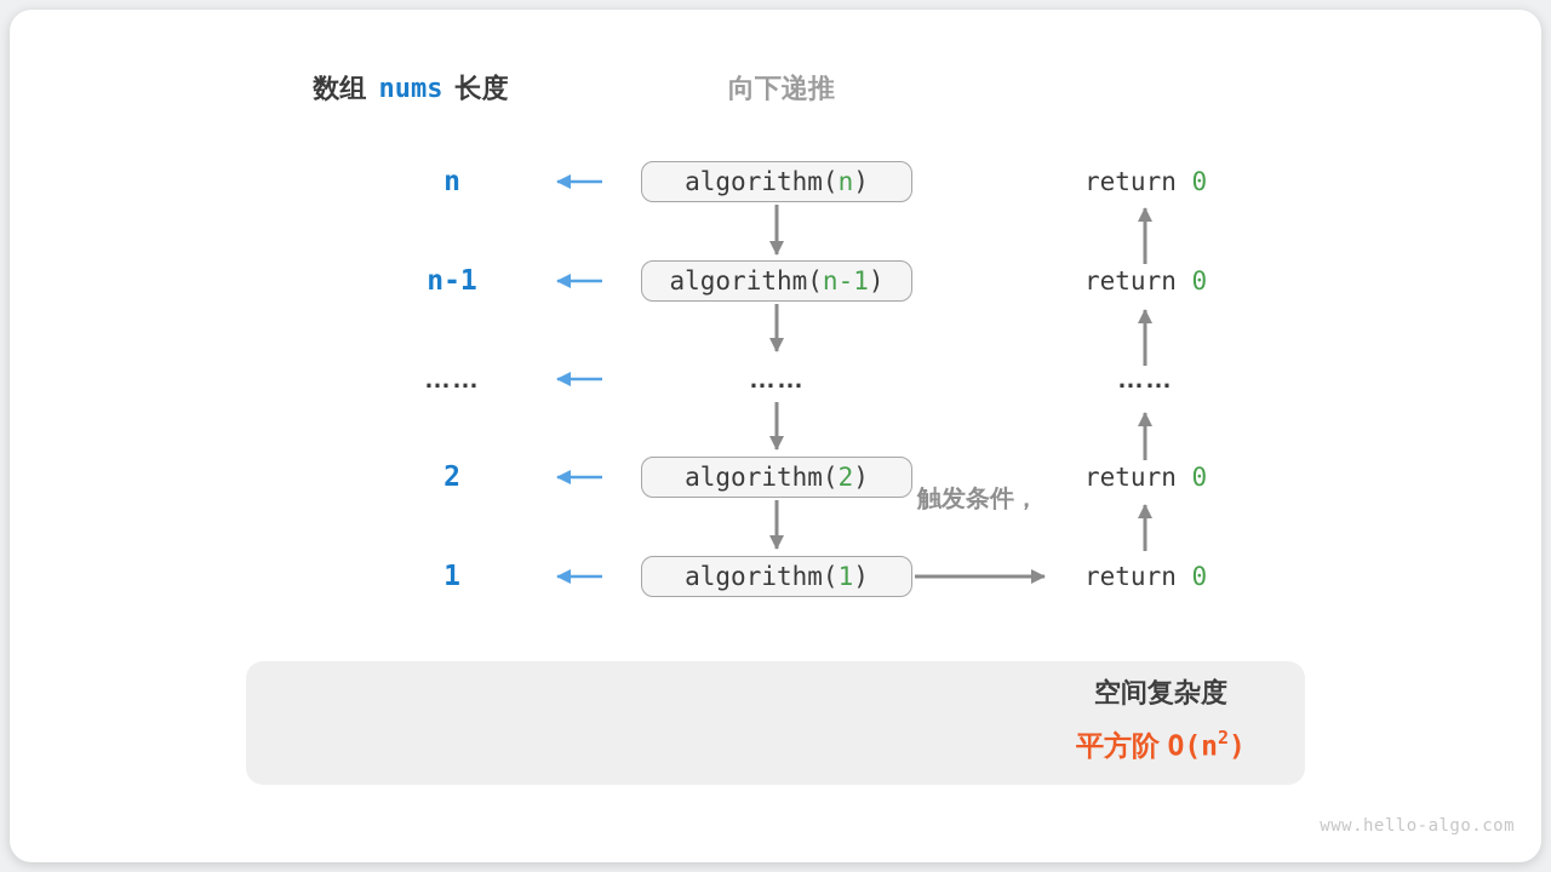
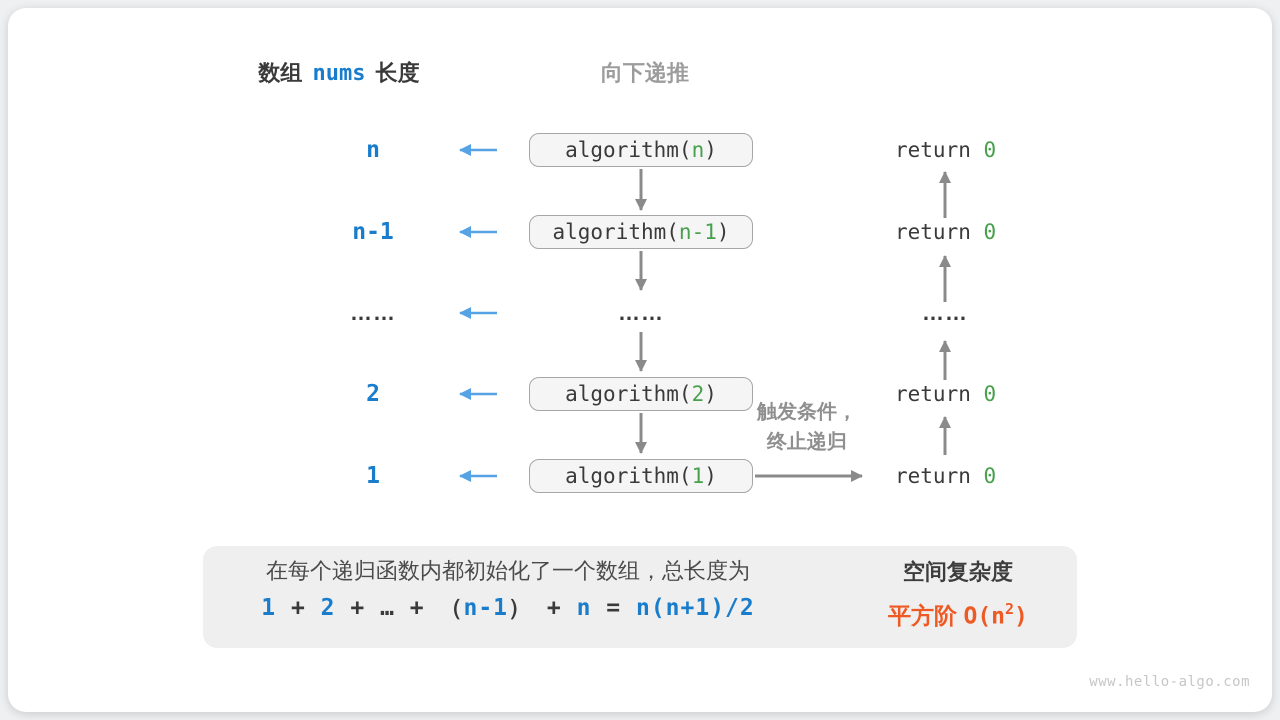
  数组 nums 长度
  向下递推
  n
  algorithm(
  n
  )
  return 0
  n-1
  algorithm(
  n-1
  )
  return 0
  ……
  ……
  ……
  2
  algorithm(
  2
  )
  return 0
  1
  algorithm(
  1
  )
  return 0
  触发条件，
+ 终止递归
+ 在每个递归函数内都初始化了一个数组，总长度为
+ 1 + 2 + … + （n-1） + n = n(n+1)/2
  空间复杂度
  平方阶 O(n2)
  www.hello-algo.com
